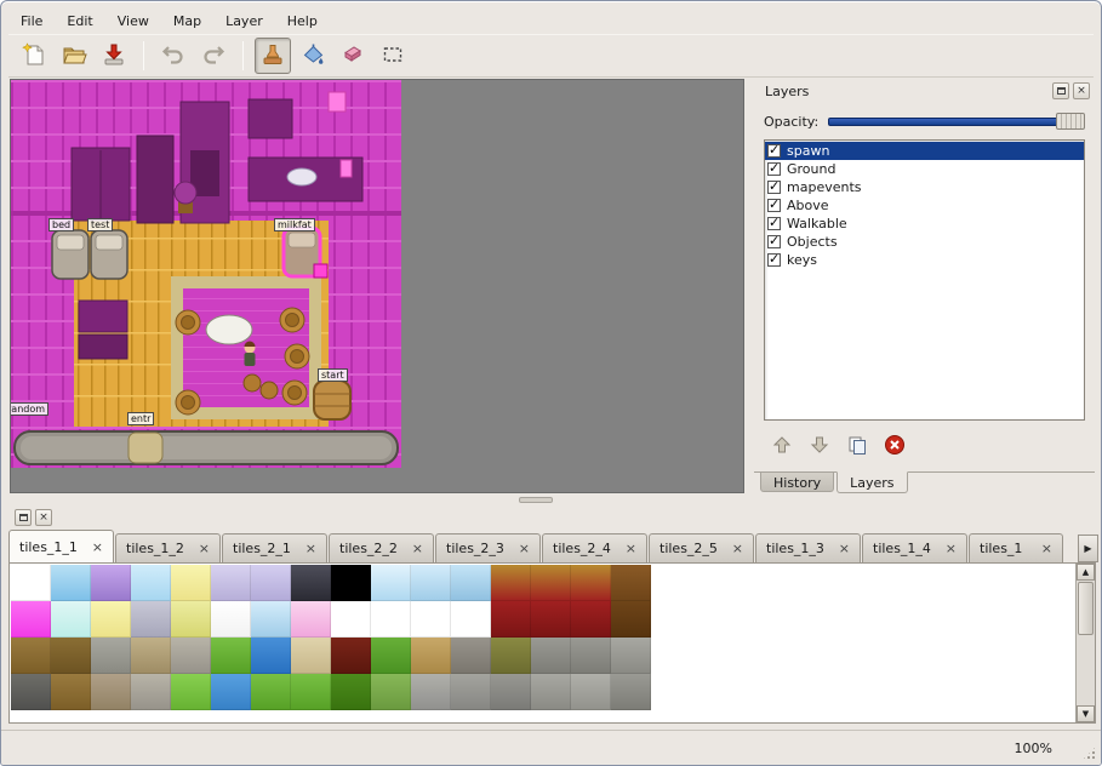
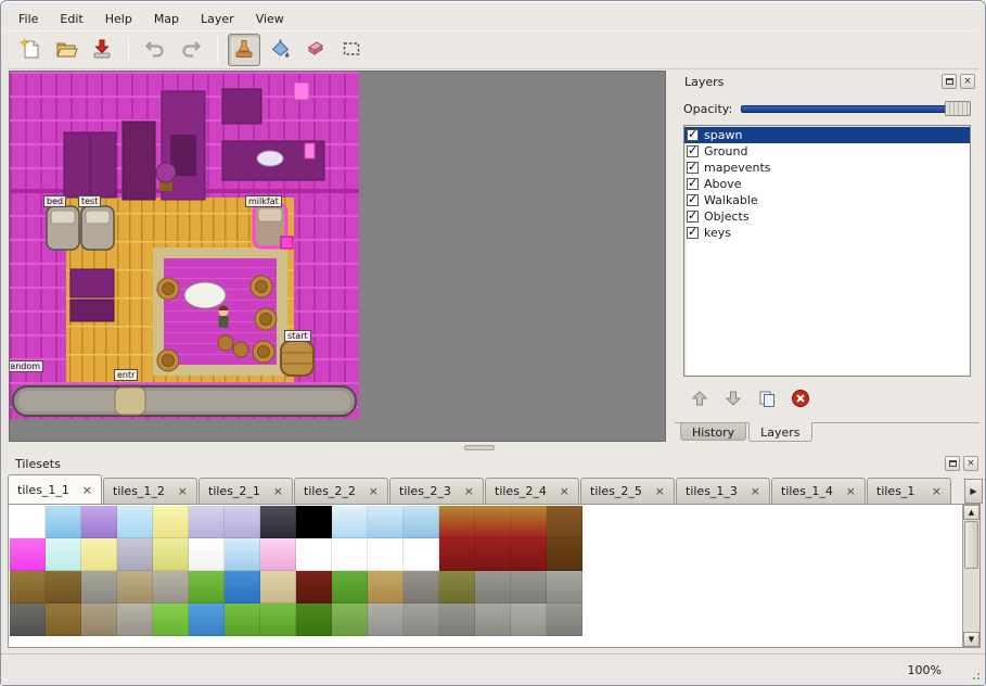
  File
  Edit
- View
+ Help
  Map
  Layer
- Help
+ View
  bed
  test
  milkfat
  start
  andom
  entr
  Layers
  ×
  Opacity:
  ✓
  spawn
  ✓
  Ground
  ✓
  mapevents
  ✓
  Above
  ✓
  Walkable
  ✓
  Objects
  ✓
  keys
  History
  Layers
+ Tilesets
  ×
  tiles_1_1
  ×
  tiles_1_2
  ×
  tiles_2_1
  ×
  tiles_2_2
  ×
  tiles_2_3
  ×
  tiles_2_4
  ×
  tiles_2_5
  ×
  tiles_1_3
  ×
  tiles_1_4
  ×
  tiles_1
  ×
  ▶
  ▲
  ▼
  100%
